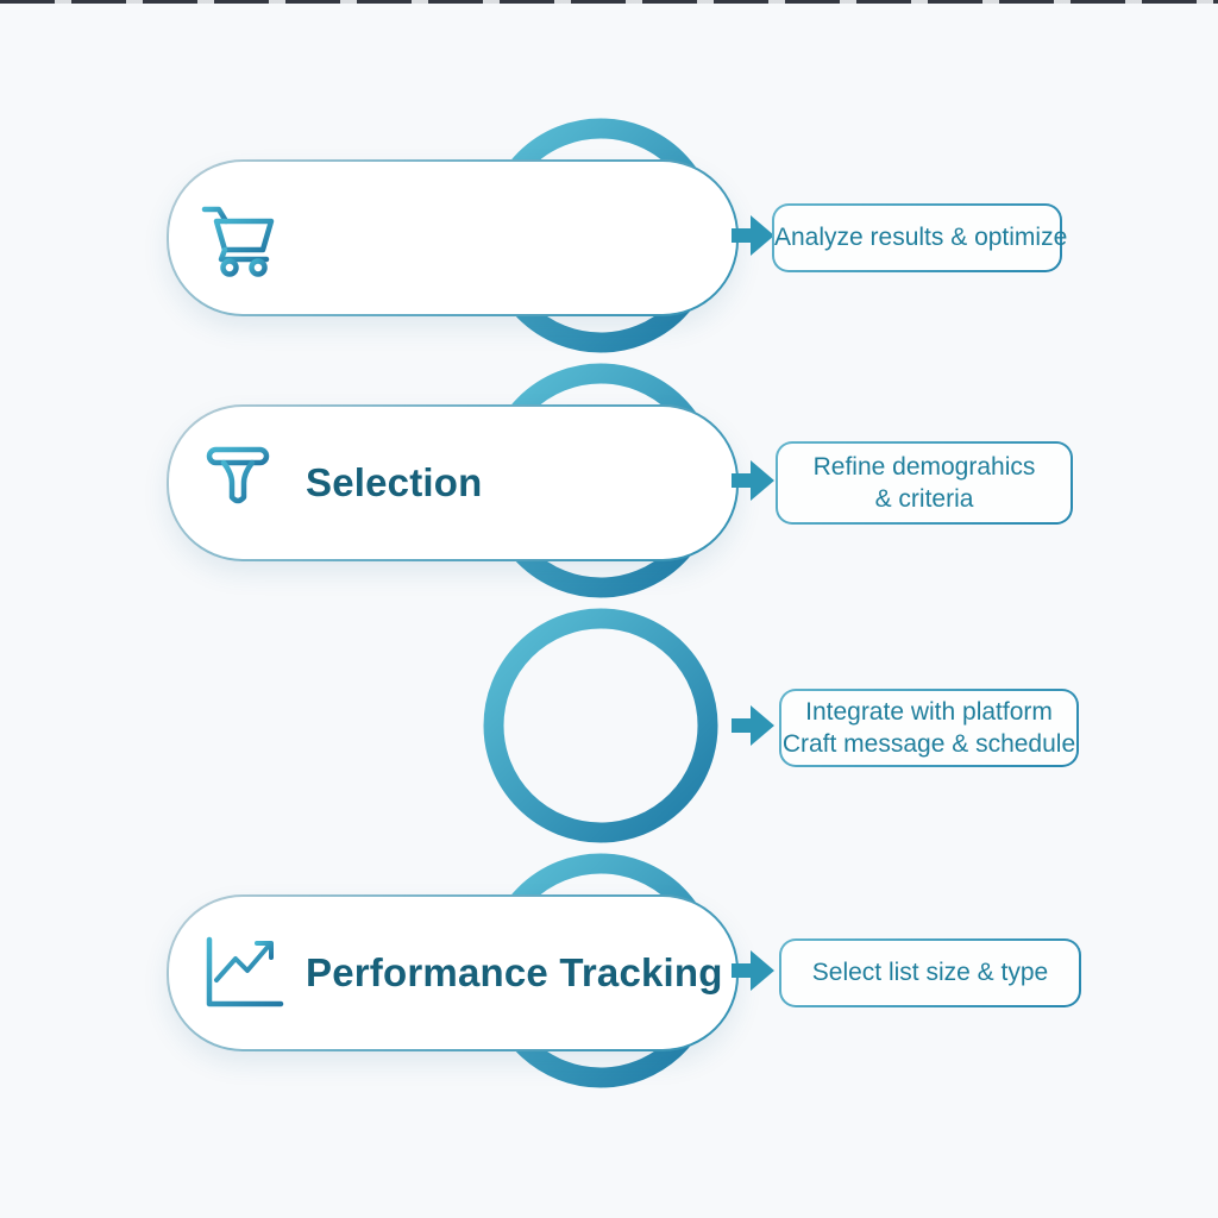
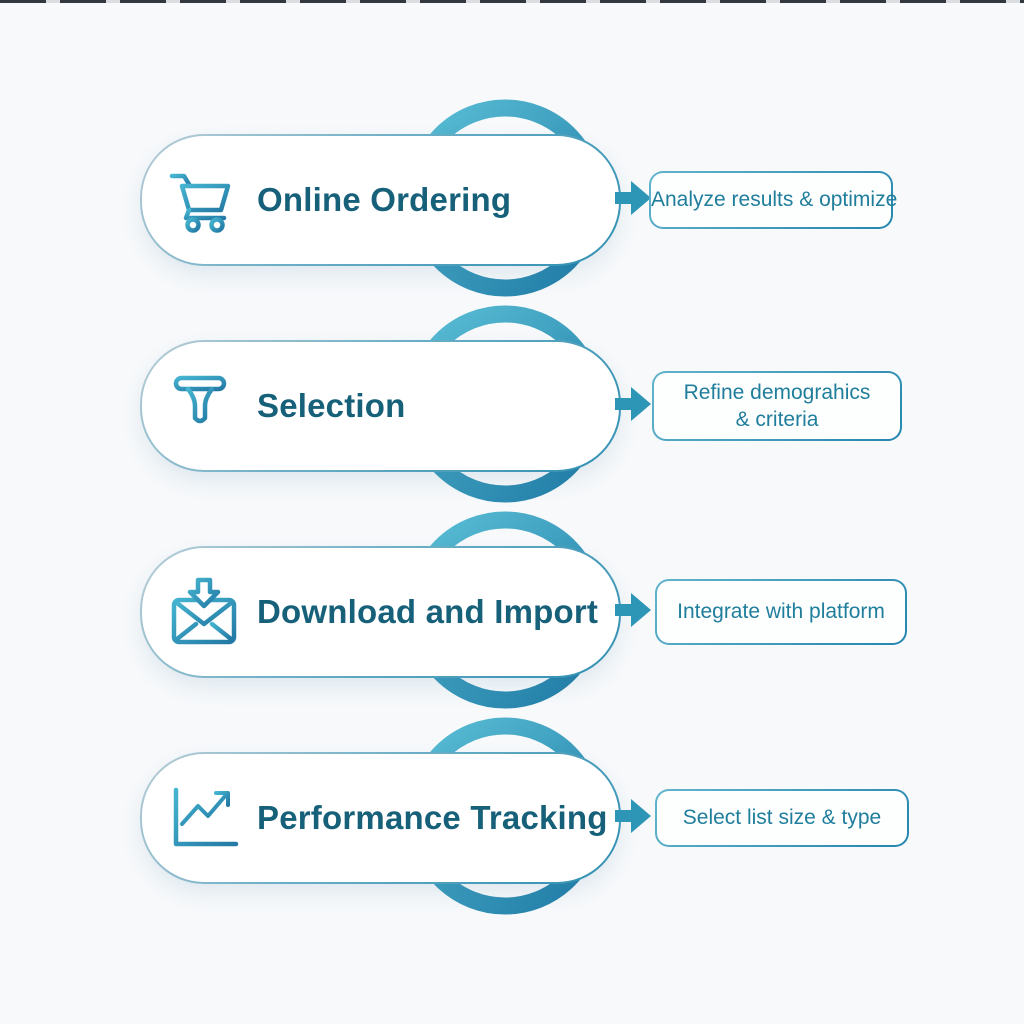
+ Online Ordering
  Analyze results & optimize
  Selection
  Refine demograhics
  & criteria
+ Download and Import
  Integrate with platform
- Craft message & schedule
  Performance Tracking
  Select list size & type
